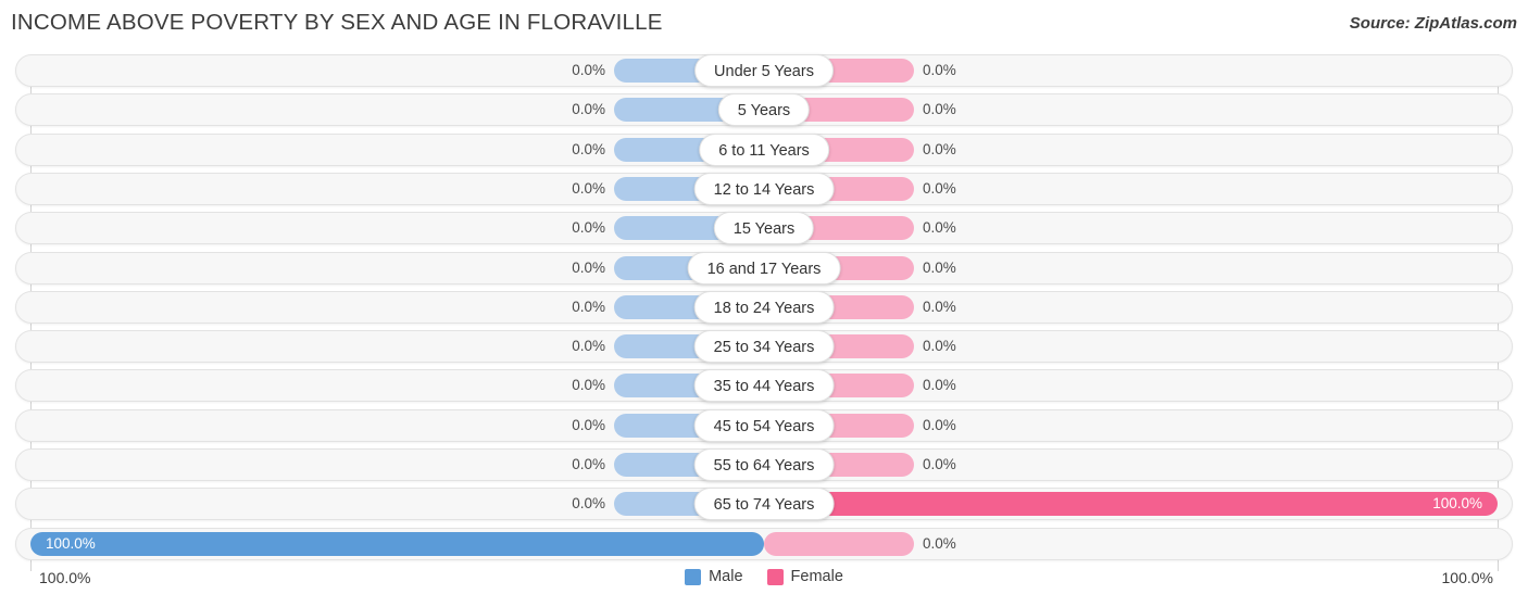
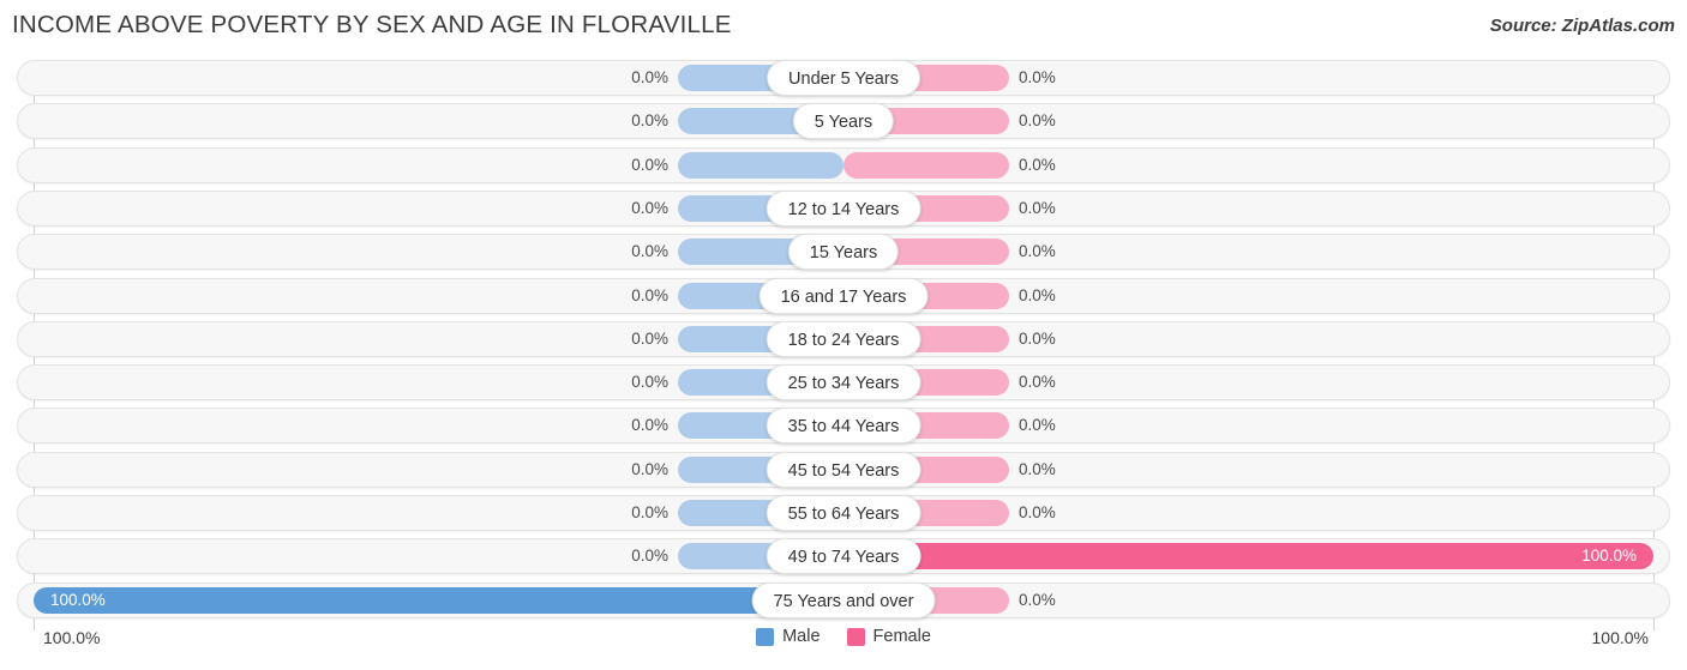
  INCOME ABOVE POVERTY BY SEX AND AGE IN FLORAVILLE
  Source: ZipAtlas.com
  0.0%
  0.0%
  Under 5 Years
  0.0%
  0.0%
  5 Years
  0.0%
  0.0%
- 6 to 11 Years
  0.0%
  0.0%
  12 to 14 Years
  0.0%
  0.0%
  15 Years
  0.0%
  0.0%
  16 and 17 Years
  0.0%
  0.0%
  18 to 24 Years
  0.0%
  0.0%
  25 to 34 Years
  0.0%
  0.0%
  35 to 44 Years
  0.0%
  0.0%
  45 to 54 Years
  0.0%
  0.0%
  55 to 64 Years
  0.0%
  100.0%
- 65 to 74 Years
+ 49 to 74 Years
  100.0%
  0.0%
+ 75 Years and over
  100.0%
  100.0%
  Male
  Female
